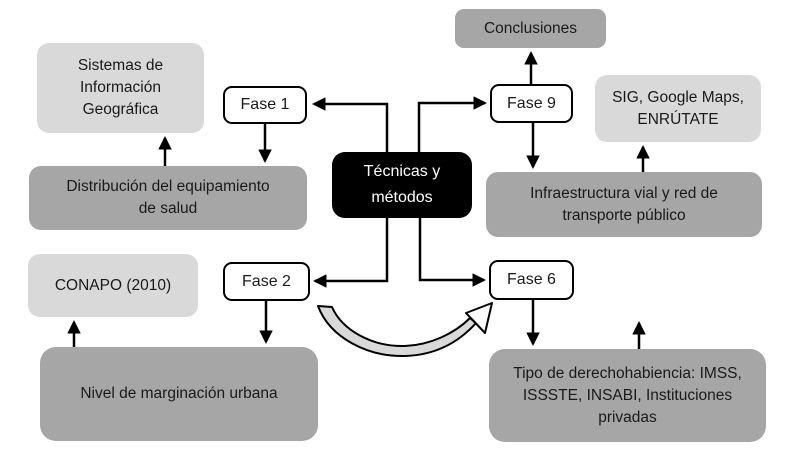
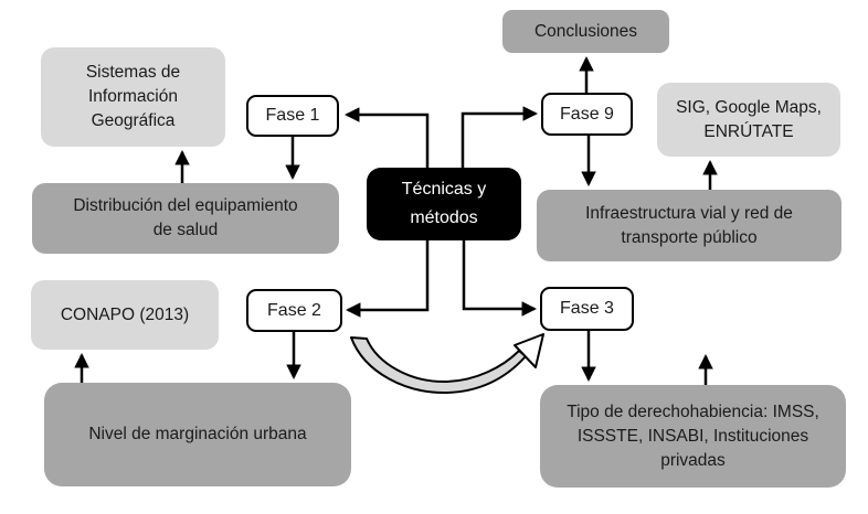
  Sistemas de
  Información
  Geográfica
  Fase 1
  Distribución del equipamiento
  de salud
  Técnicas y
  métodos
  Conclusiones
  Fase 9
  SIG, Google Maps,
  ENRÚTATE
  Infraestructura vial y red de
  transporte público
- CONAPO (2010)
+ CONAPO (2013)
  Fase 2
  Nivel de marginación urbana
- Fase 6
+ Fase 3
  Tipo de derechohabiencia: IMSS,
  ISSSTE, INSABI, Instituciones
  privadas
